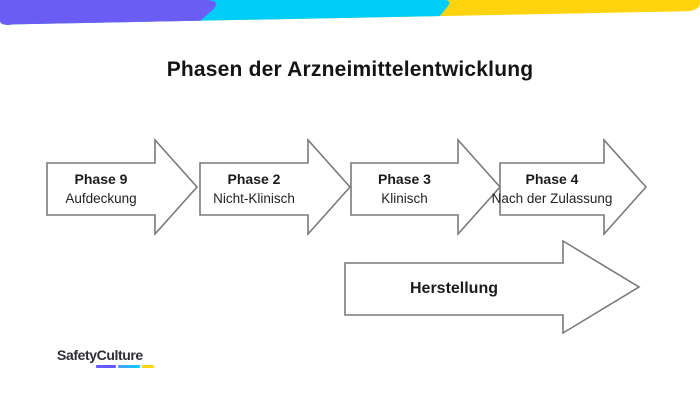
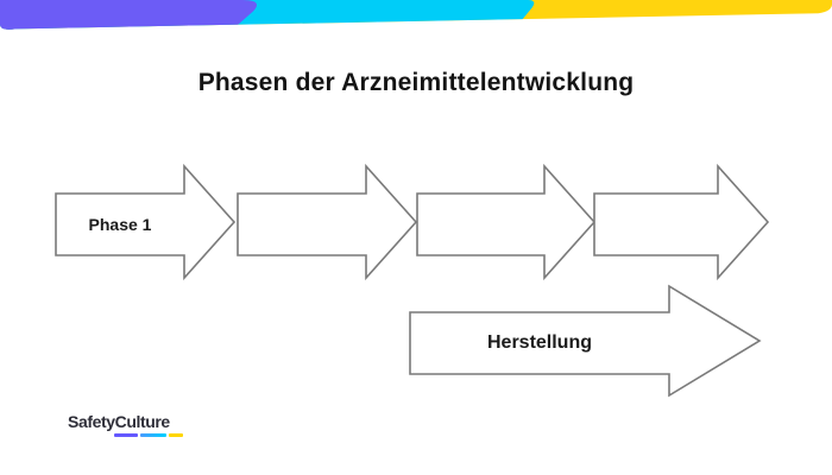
  Phasen der Arzneimittelentwicklung
- Phase 9
+ Phase 1
- Aufdeckung
- Phase 2
- Nicht-Klinisch
- Phase 3
- Klinisch
- Phase 4
- Nach der Zulassung
  Herstellung
  SafetyCulture
